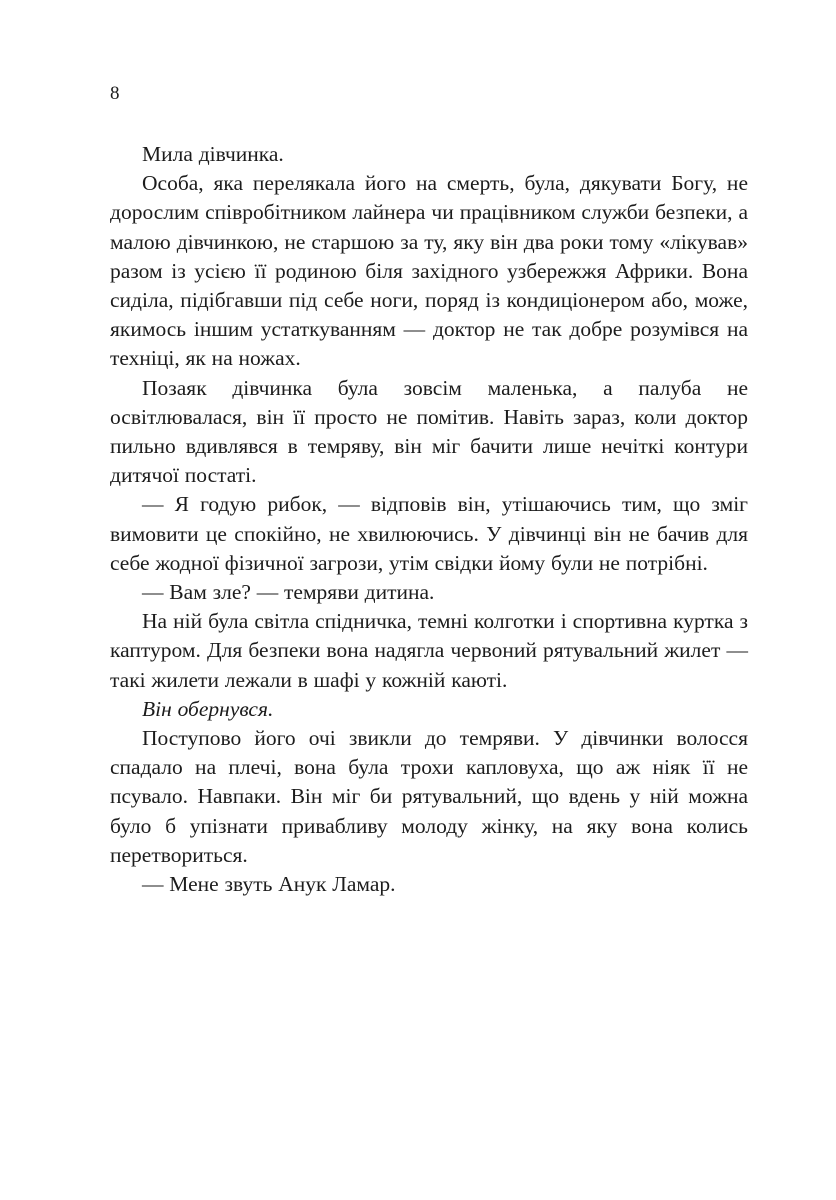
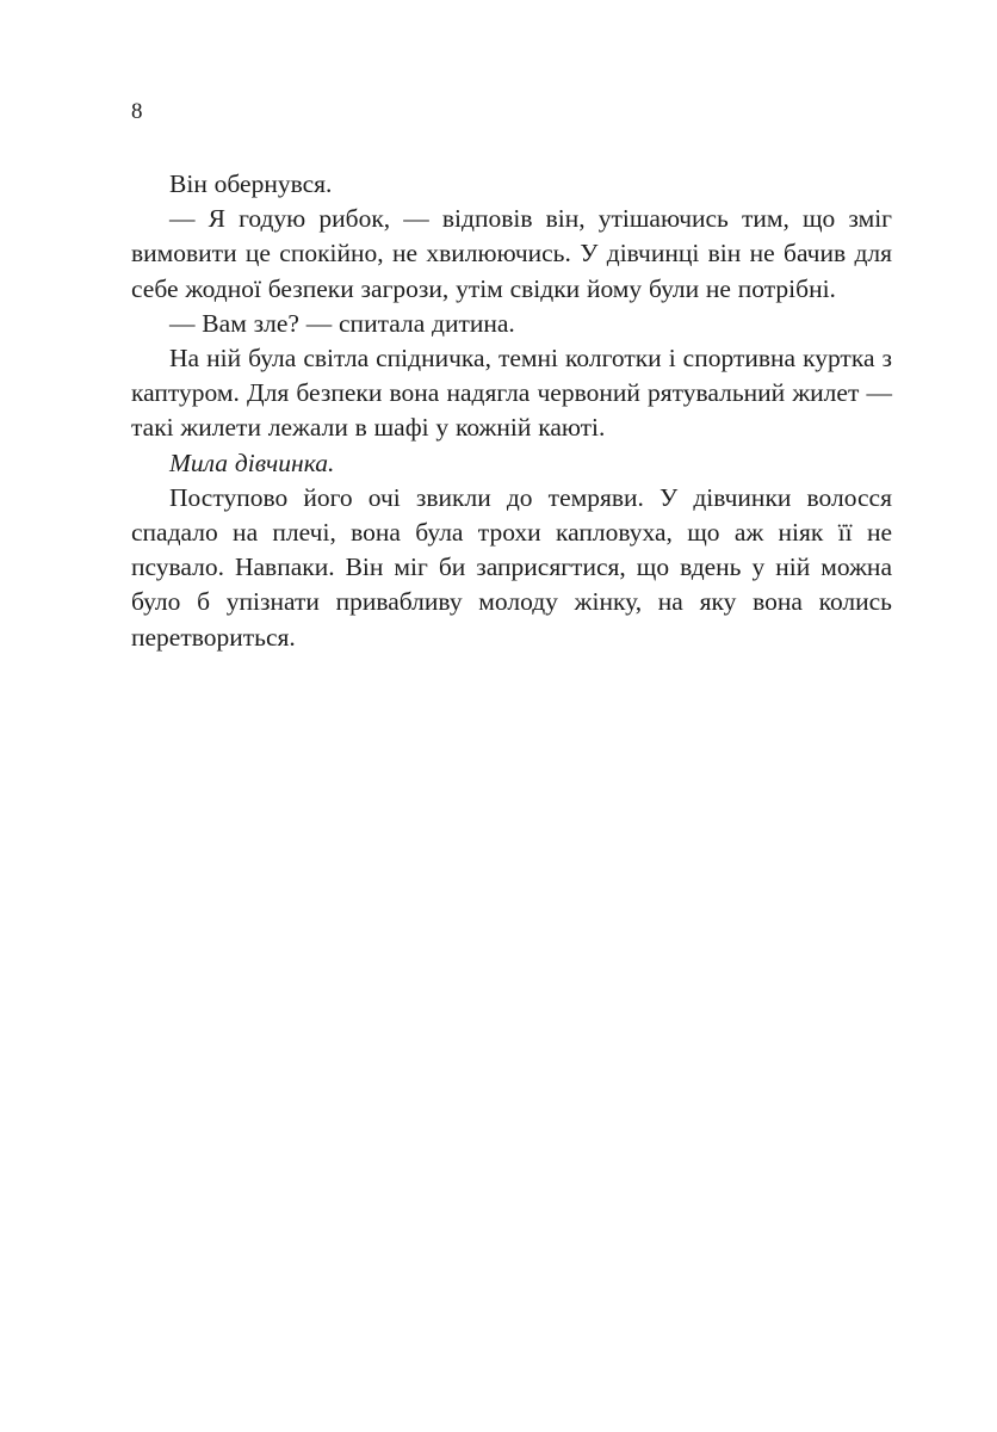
  8
- Мила дівчинка.
+ Він обернувся.
- Особа, яка перелякала його на смерть, була, дякувати Богу, не дорослим співробітником лайнера чи працівником служби безпеки, а малою дівчинкою, не старшою за ту, яку він два роки тому «лікував» разом із усією її родиною біля західного узбережжя Африки. Вона сиділа, підібгавши під себе ноги, поряд із кондиціонером або, може, якимось іншим устаткуванням — доктор не так добре розумівся на техніці, як на ножах.
- Позаяк дівчинка була зовсім маленька, а палуба не освітлювалася, він її просто не помітив. Навіть зараз, коли доктор пильно вдивлявся в темряву, він міг бачити лише нечіткі контури дитячої постаті.
- — Я годую рибок, — відповів він, утішаючись тим, що зміг вимовити це спокійно, не хвилюючись. У дівчинці він не бачив для себе жодної фізичної загрози, утім свідки йому були не потрібні.
+ — Я годую рибок, — відповів він, утішаючись тим, що зміг вимовити це спокійно, не хвилюючись. У дівчинці він не бачив для себе жодної безпеки загрози, утім свідки йому були не потрібні.
- — Вам зле? — темряви дитина.
+ — Вам зле? — спитала дитина.
  На ній була світла спідничка, темні колготки і спортивна куртка з каптуром. Для безпеки вона надягла червоний рятувальний жилет — такі жилети лежали в шафі у кожній каюті.
- Він обернувся.
+ Мила дівчинка.
- Поступово його очі звикли до темряви. У дівчинки волосся спадало на плечі, вона була трохи капловуха, що аж ніяк її не псувало. Навпаки. Він міг би рятувальний, що вдень у ній можна було б упізнати привабливу молоду жінку, на яку вона колись перетвориться.
+ Поступово його очі звикли до темряви. У дівчинки волосся спадало на плечі, вона була трохи капловуха, що аж ніяк її не псувало. Навпаки. Він міг би заприсягтися, що вдень у ній можна було б упізнати привабливу молоду жінку, на яку вона колись перетвориться.
- — Мене звуть Анук Ламар.
